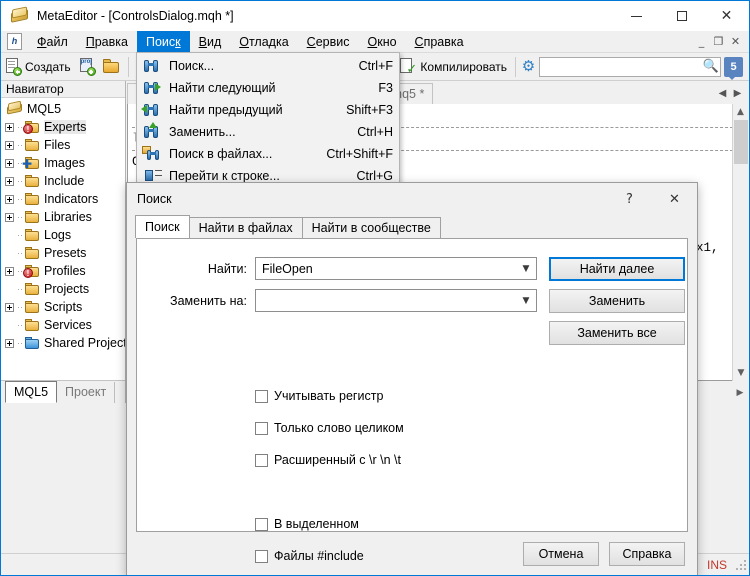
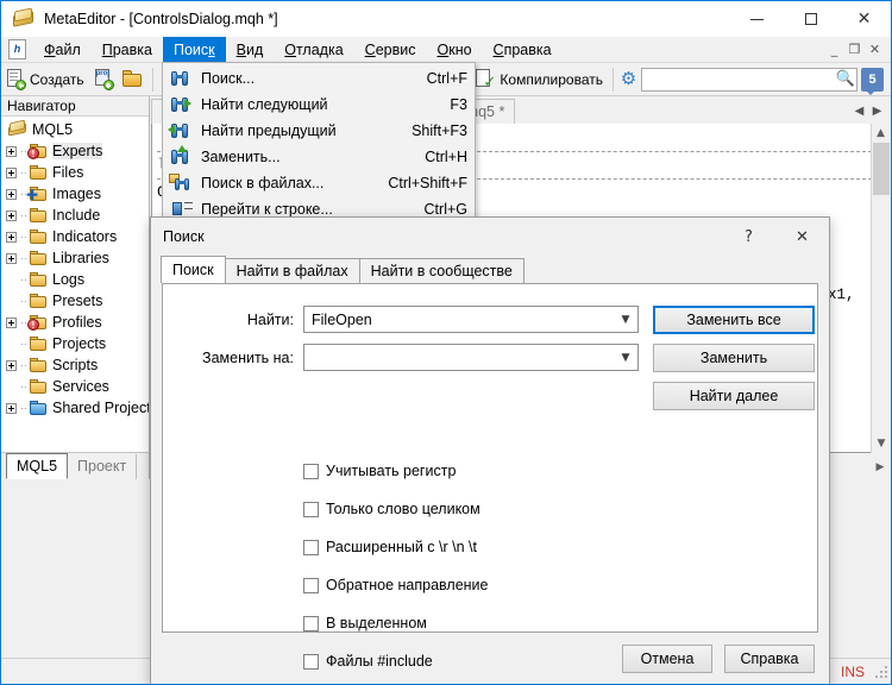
  MetaEditor - [ControlsDialog.mqh *]
  ✕
  h
  Файл
  Правка
  Поиск
  Вид
  Отладка
  Сервис
  Окно
  Справка
  _
  ❐
  ✕
  Создать
  ✓
  Компилировать
  ⚙
  🔍
  5
  Навигатор
  MQL5
  ··
  !
  Experts
  ··
  Files
  ··
  ✚
  Images
  ··
  Include
  ··
  Indicators
  ··
  Libraries
  ··
  Logs
  ··
  Presets
  ··
  !
  Profiles
  ··
  Projects
  ··
  Scripts
  ··
  Services
  ··
  Shared Project
  MQL5
  Проект
  ◀
  ▶
  x1,
  ▲
  ▼
  ▶
  INS
  Поиск...
  Ctrl+F
  Найти следующий
  F3
  Найти предыдущий
  Shift+F3
  Заменить...
  Ctrl+H
  Поиск в файлах...
  Ctrl+Shift+F
  Перейти к строке...
  Ctrl+G
  Поиск
  ?
  ✕
  Поиск
  Найти в файлах
  Найти в сообществе
  Найти:
  FileOpen
  ▼
  Заменить на:
  ▼
- Найти далее
+ Заменить все
  Заменить
- Заменить все
+ Найти далее
  Учитывать регистр
  Только слово целиком
  Расширенный с \r \n \t
+ Обратное направление
  В выделенном
  Файлы #include
  Отмена
  Справка
